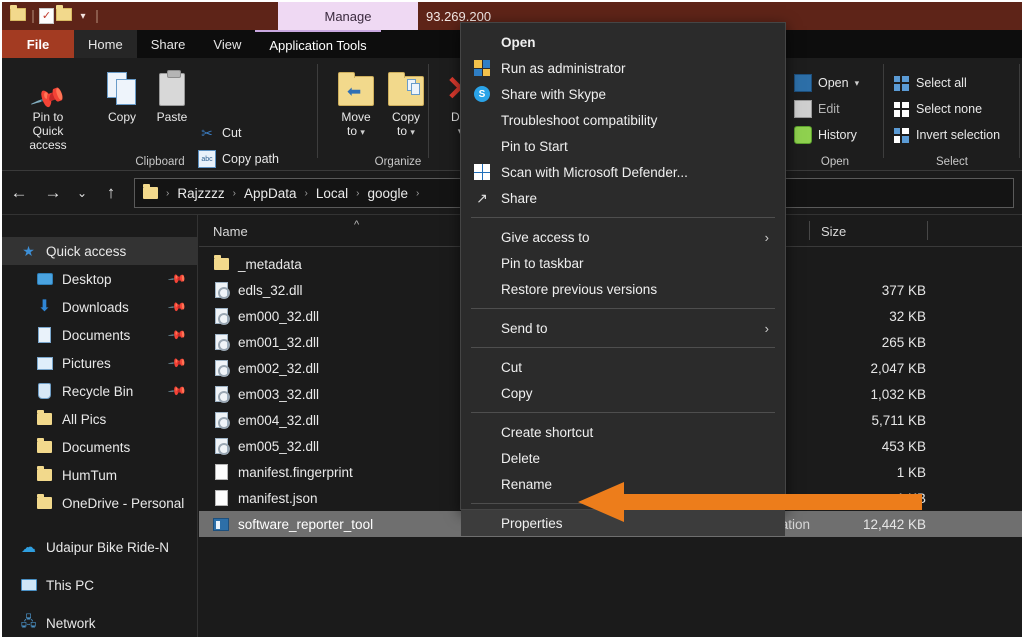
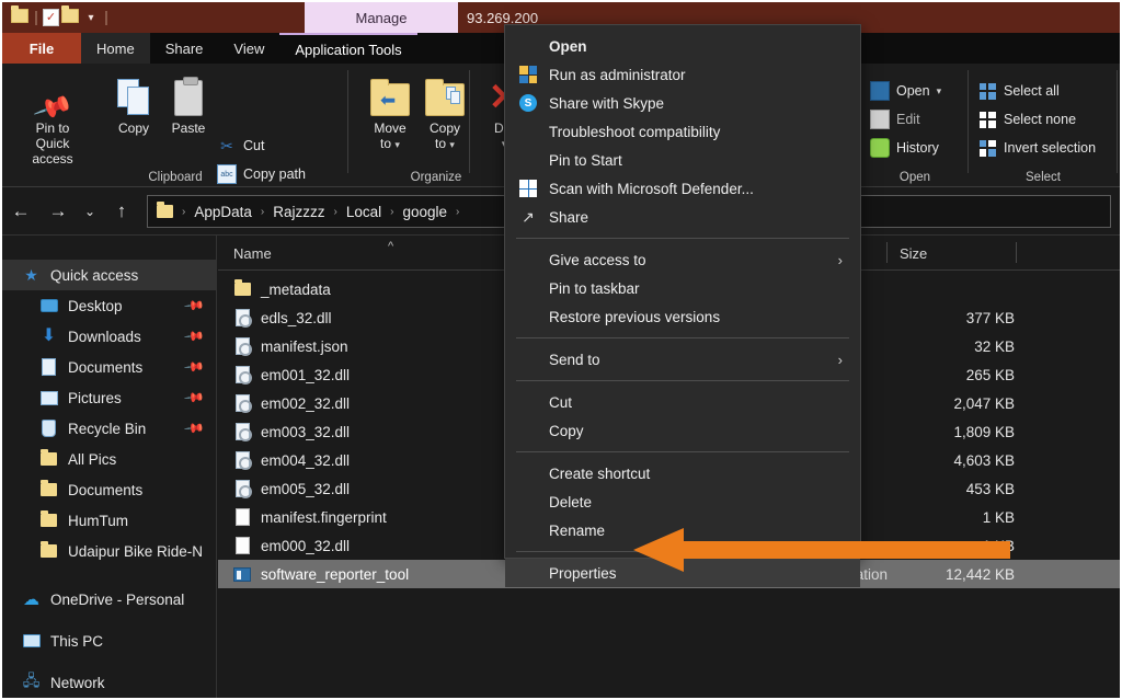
  ✓
  ▾
  Manage
  93.269.200
  File
  Home
  Share
  View
  Application Tools
  Pin to Quick
  access
  Copy
  Paste
  ✂
  Cut
  Copy path
  Clipboard
  ⬅
  Move
  to ▾
  Copy
  to ▾
  Organize
  Open
  ▾
  Edit
  History
  Open
  Select all
  Select none
  Invert selection
  Select
  ←
  →
  ⌄
  ↑
  ›
- Rajzzzz
+ AppData
  ›
- AppData
+ Rajzzzz
  ›
  Local
  ›
  google
  ›
  ★
  Quick access
  Desktop
  ⬇
  Downloads
  Documents
  Pictures
  Recycle Bin
  All Pics
  Documents
  HumTum
- OneDrive - Personal
+ Udaipur Bike Ride-N
  ☁
- Udaipur Bike Ride-N
+ OneDrive - Personal
  This PC
  🖧
  Network
  Name
  ^
  Size
  _metadata
  edls_32.dll
  377 KB
- em000_32.dll
+ manifest.json
  32 KB
  em001_32.dll
  265 KB
  em002_32.dll
  2,047 KB
  em003_32.dll
- 1,032 KB
+ 1,809 KB
  em004_32.dll
- 5,711 KB
+ 4,603 KB
  em005_32.dll
  453 KB
  manifest.fingerprint
  1 KB
- manifest.json
+ em000_32.dll
  software_reporter_tool
  12,442 KB
  Open
  Run as administrator
  S
  Share with Skype
  Troubleshoot compatibility
  Pin to Start
  Scan with Microsoft Defender...
  ↗
  Share
  Give access to
  ›
  Pin to taskbar
  Restore previous versions
  Send to
  ›
  Cut
  Copy
  Create shortcut
  Delete
  Rename
  Properties
